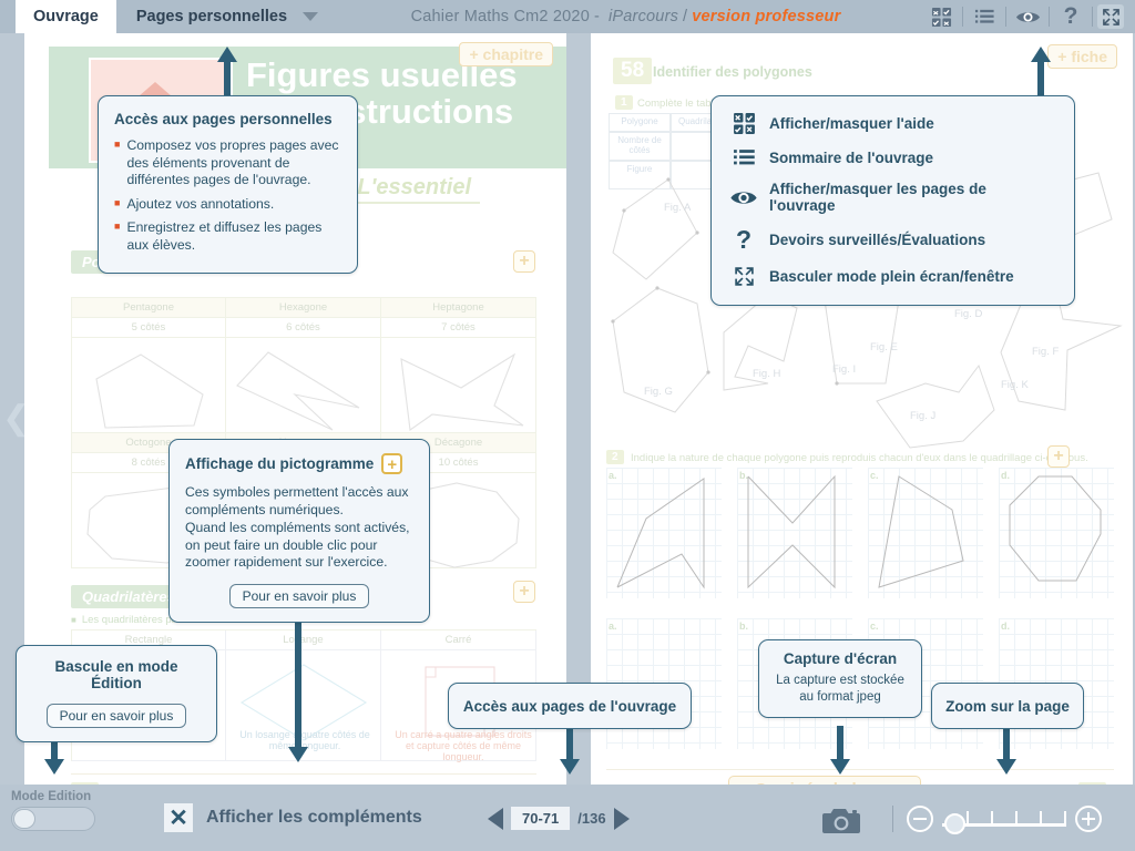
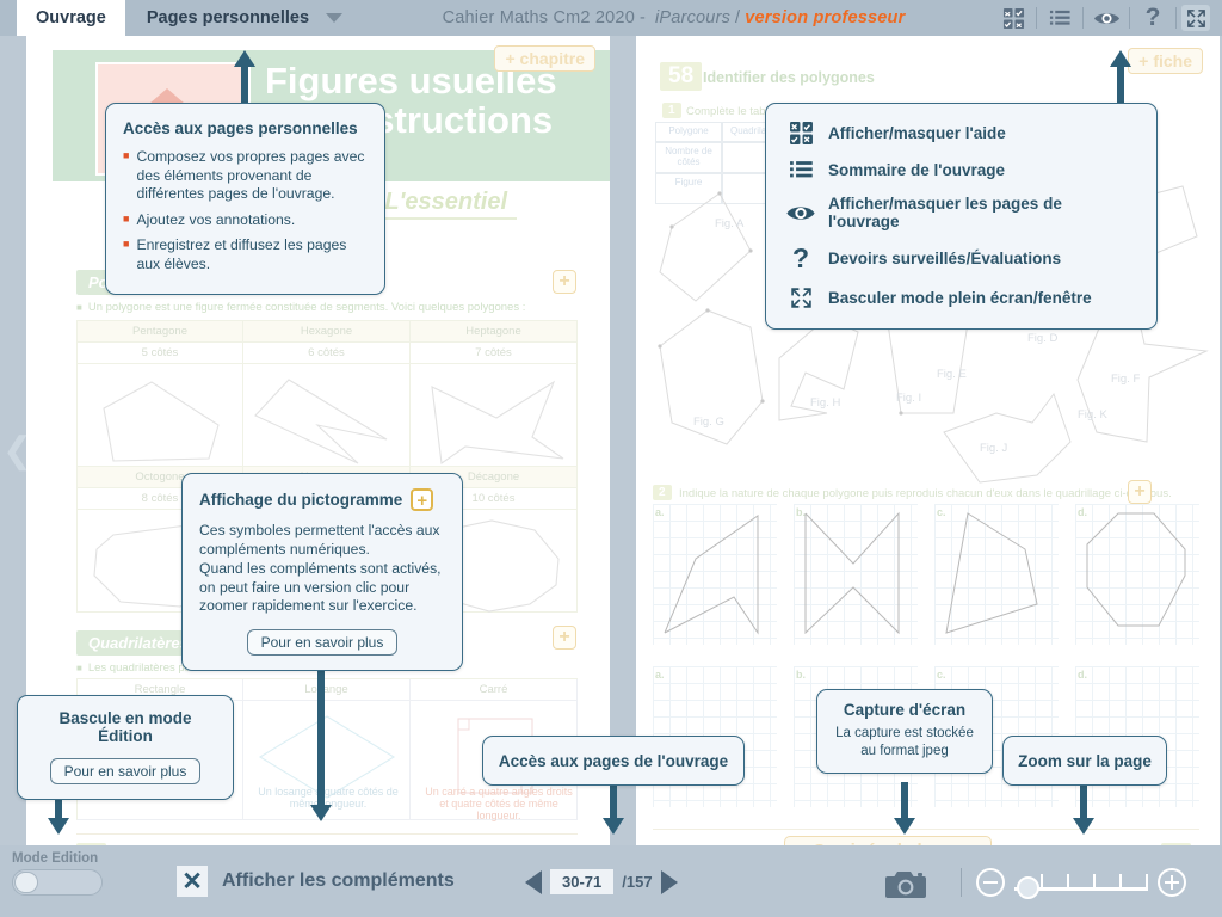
  Ouvrage
  Pages personnelles
  Cahier Maths Cm2 2020
  -
  iParcours
  /
  version professeur
  ?
  ❮
  Figures usuelles
  + chapitre
  L'essentiel
  +
+ Un polygone est une figure fermée constituée de segments. Voici quelques polygones :
  Pentagone
  Hexagone
  Heptagone
  5 côtés
  6 côtés
  7 côtés
  Octogone
  Décagone
  8 côtés
  10 côtés
  +
  Rectangle
  Loange
  Carré
  Un losange quatre côtés de mêmongueur.
- Un carré a quatre angles droits et capture côtés de même longueur.
+ Un carré a quatre angles droits et quatre côtés de même longueur.
  + fiche
  58
  Identifier des polygones
  1
  Polygone
  Nombre de côtés
  Figure
  Fig. A
  Fig. D
  Fig. E
  Fig. F
  Fig. G
  Fig. H
  Fig. I
  Fig. J
  Fig. K
  2
  Indique la nature de chaque polygone puis reproduis chacun d'eux dans le quadrillage ci-ous.
  +
  a.
  b.
  c.
  d.
  a.
  b.
  c.
  d.
  Accès aux pages personnelles
  ■
  Composez vos propres pages avec des éléments provenant de différentes pages de l'ouvrage.
  ■
  Ajoutez vos annotations.
  ■
  Enregistrez et diffusez les pages aux élèves.
  Afficher/masquer l'aide
  Sommaire de l'ouvrage
  Afficher/masquer les pages de l'ouvrage
  ?
  Devoirs surveillés/Évaluations
  Basculer mode plein écran/fenêtre
  Affichage du pictogramme
  +
  Ces symboles permettent l'accès aux compléments numériques.
- Quand les compléments sont activés, on peut faire un double clic pour zoomer rapidement sur l'exercice.
+ Quand les compléments sont activés, on peut faire un version clic pour zoomer rapidement sur l'exercice.
  Pour en savoir plus
  Bascule en mode Édition
  Pour en savoir plus
  Accès aux pages de l'ouvrage
  Capture d'écran
  La capture est stockée au format jpeg
  Zoom sur la page
  Mode Edition
  ✕
  Afficher les compléments
- 70-71
+ 30-71
- /136
+ /157
